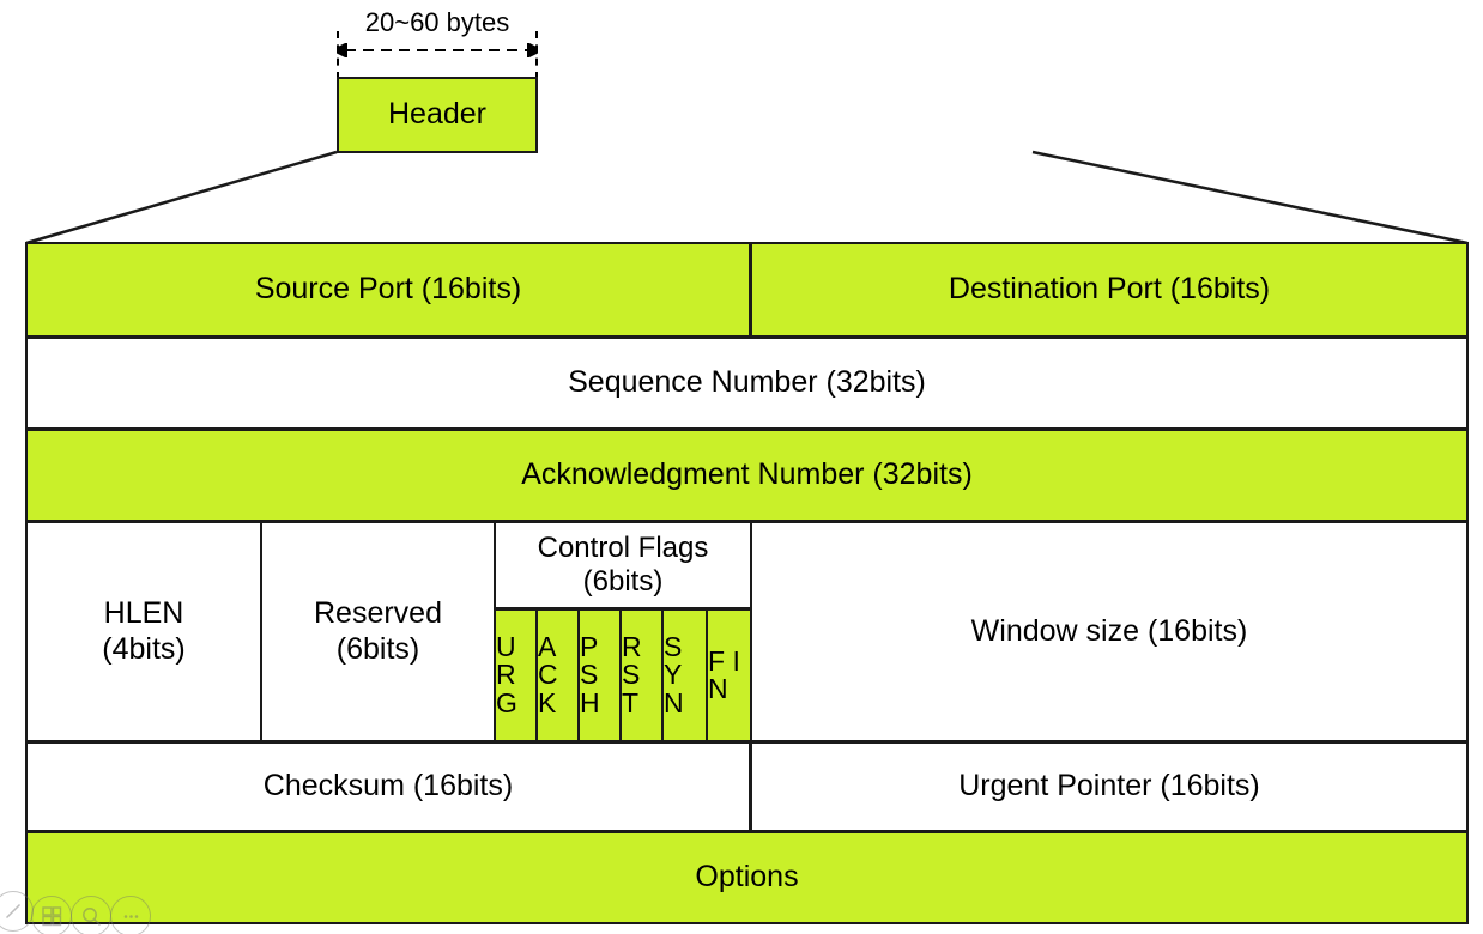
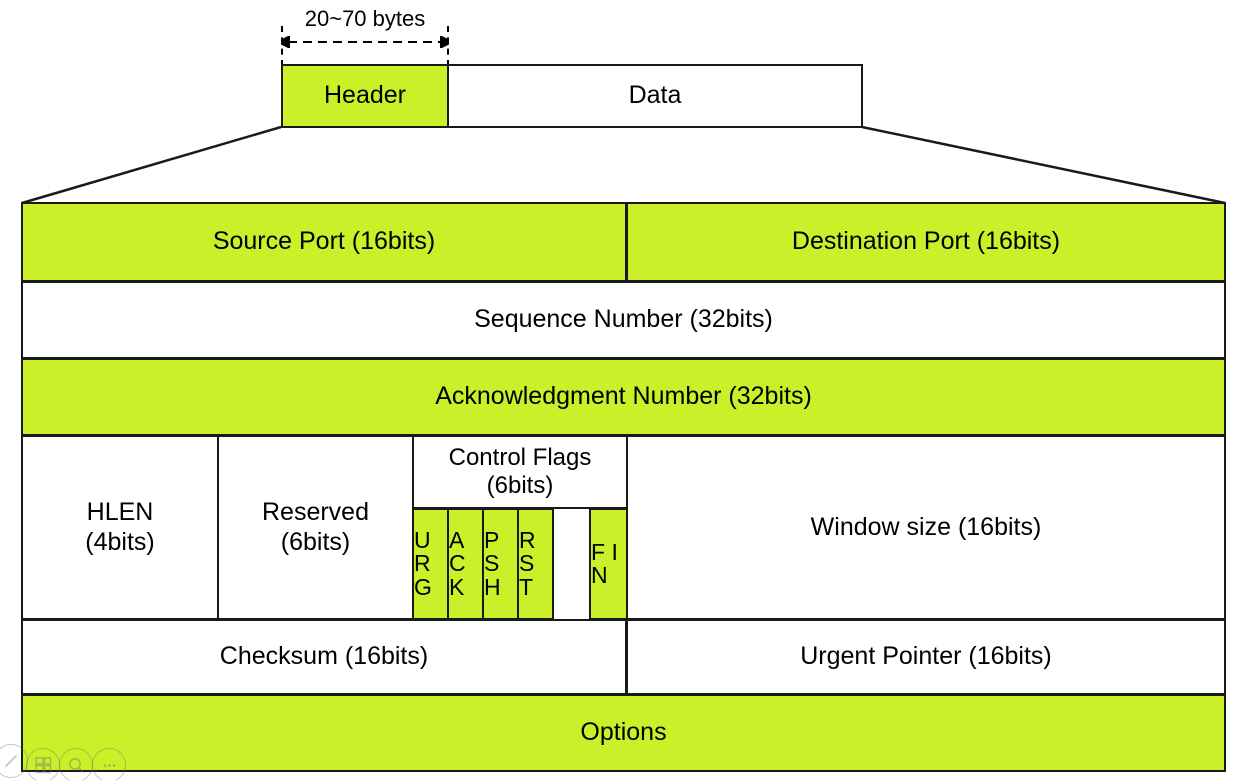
- 20~60 bytes
+ 20~70 bytes
  Header
+ Data
  Source Port (16bits)
  Destination Port (16bits)
  Sequence Number (32bits)
  Acknowledgment Number (32bits)
  HLEN
  (4bits)
  Reserved
  (6bits)
  Control Flags
  (6bits)
  Window size (16bits)
  U R G
  A C K
  P S H
  R S T
- S Y N
  F I N
  Checksum (16bits)
  Urgent Pointer (16bits)
  Options
